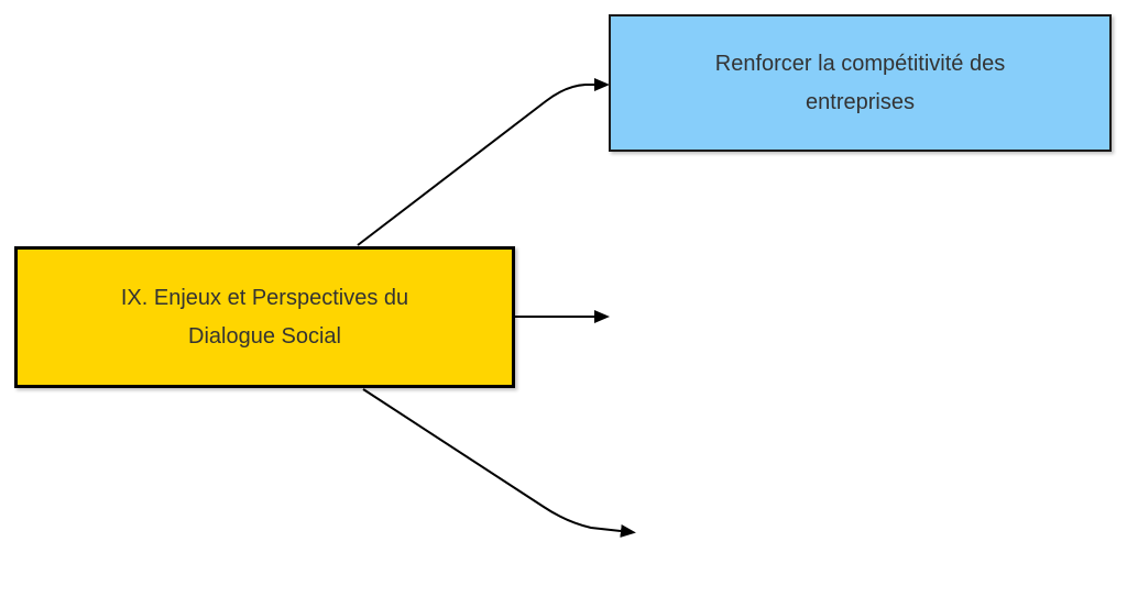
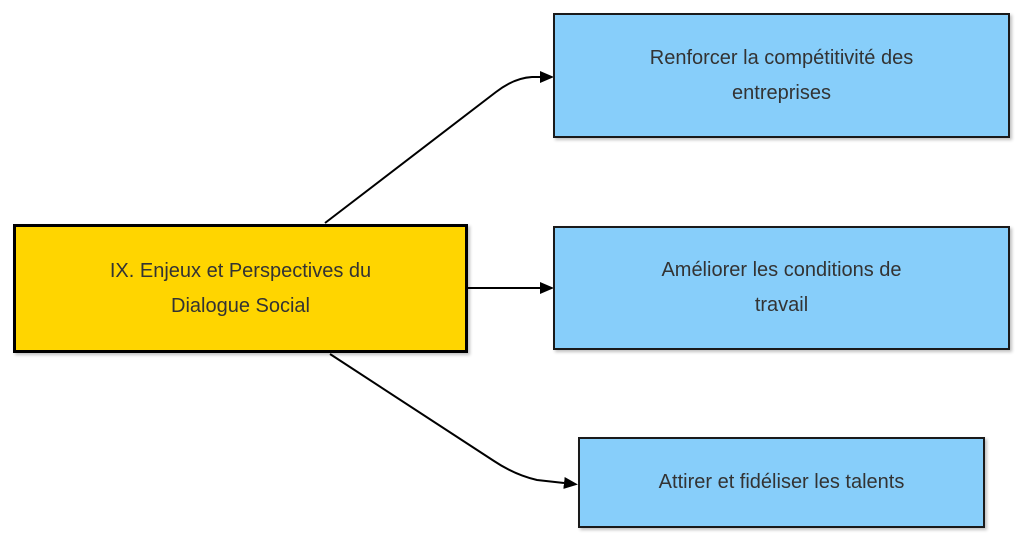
  IX. Enjeux et Perspectives du
  Dialogue Social
  Renforcer la compétitivité des
  entreprises
+ Améliorer les conditions de
+ travail
+ Attirer et fidéliser les talents
